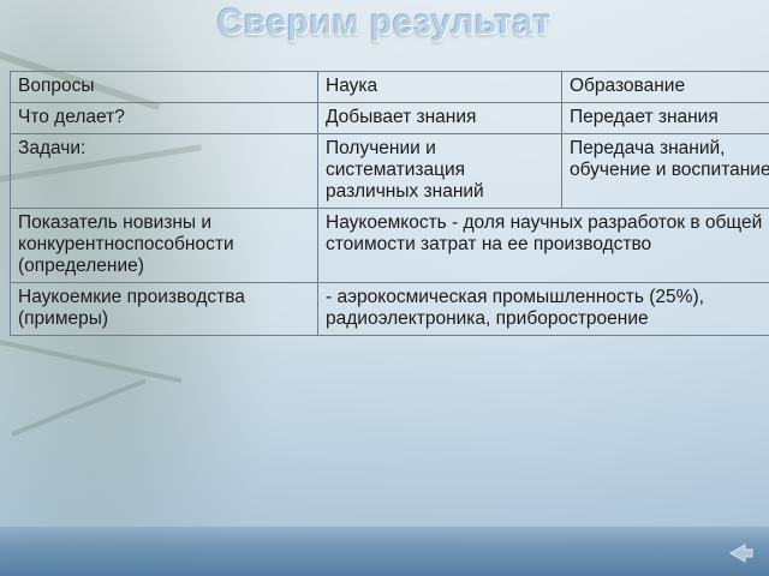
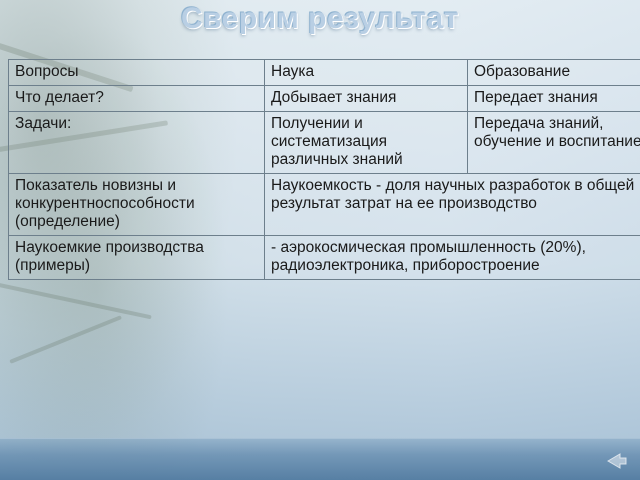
  Сверим результат
  Вопросы	Наука	Образование
  Что делает?	Добывает знания	Передает знания
  Задачи:	Получении и систематизация различных знаний	Передача знаний, обучение и воспитание
- Показатель новизны и конкурентноспособности (определение)	Наукоемкость - доля научных разработок в общей стоимости затрат на ее производство
+ Показатель новизны и конкурентноспособности (определение)	Наукоемкость - доля научных разработок в общей результат затрат на ее производство
- Наукоемкие производства (примеры)	- аэрокосмическая промышленность (25%), радиоэлектроника, приборостроение
+ Наукоемкие производства (примеры)	- аэрокосмическая промышленность (20%), радиоэлектроника, приборостроение
